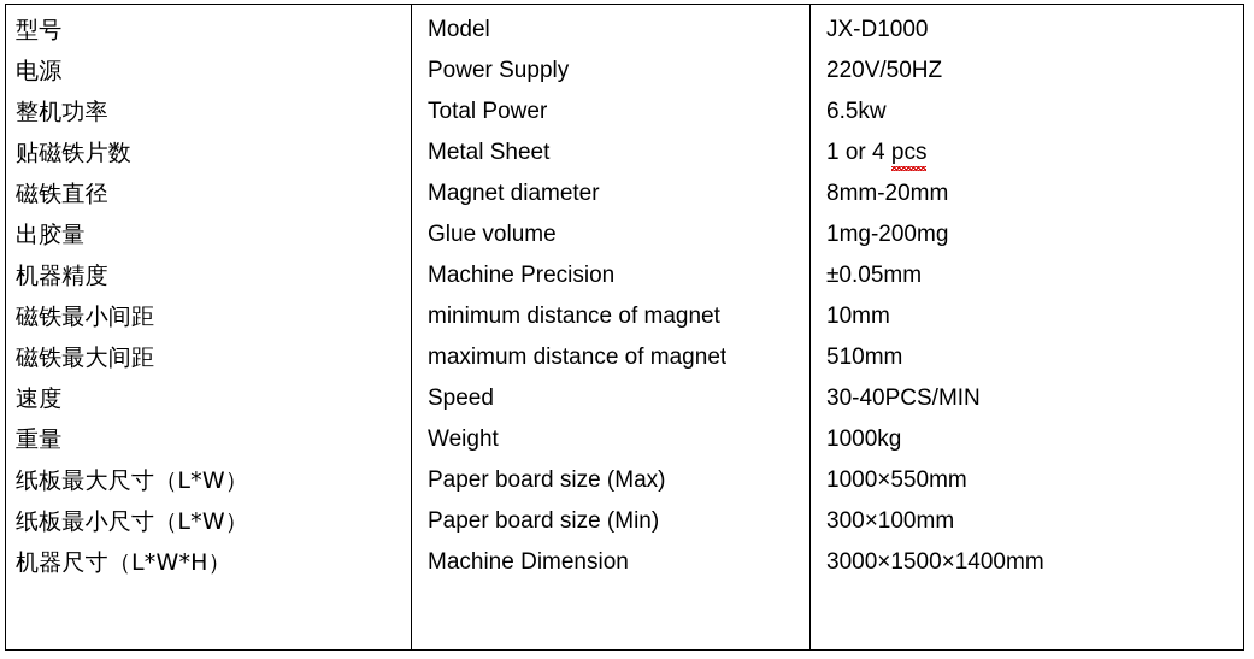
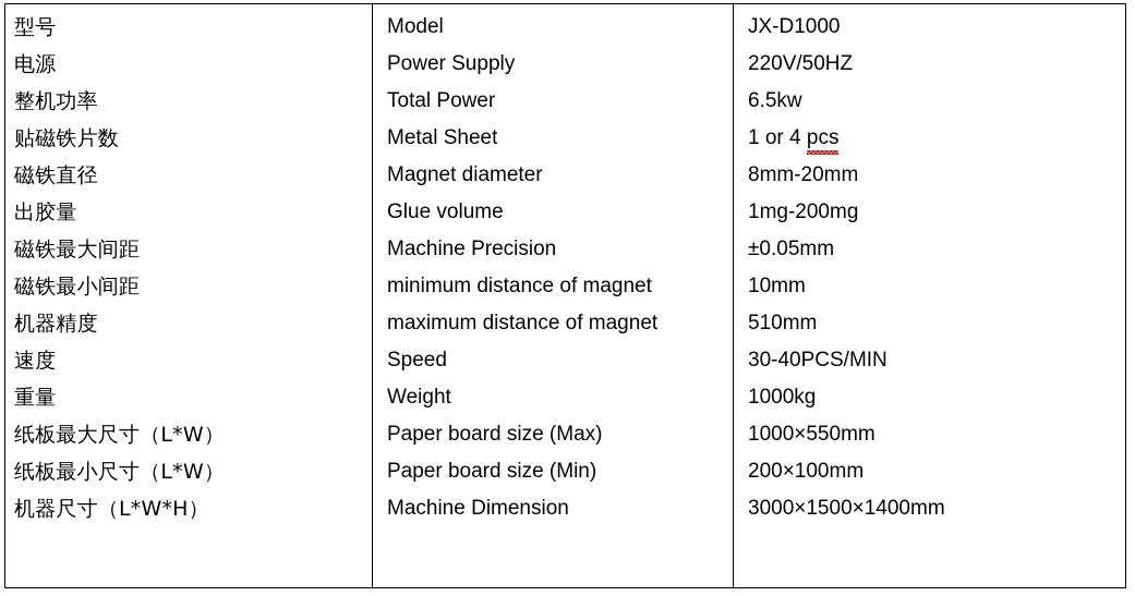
  型号
  电源
  整机功率
  贴磁铁片数
  磁铁直径
  出胶量
- 机器精度
+ 磁铁最大间距
  磁铁最小间距
- 磁铁最大间距
+ 机器精度
  速度
  重量
  纸板最大尺寸（L*W）
  纸板最小尺寸（L*W）
  机器尺寸（L*W*H）
  Model
  Power Supply
  Total Power
  Metal Sheet
  Magnet diameter
  Glue volume
  Machine Precision
  minimum distance of magnet
  maximum distance of magnet
  Speed
  Weight
  Paper board size (Max)
  Paper board size (Min)
  Machine Dimension
  JX-D1000
  220V/50HZ
  6.5kw
  1 or 4 pcs
  8mm-20mm
  1mg-200mg
  ±0.05mm
  10mm
  510mm
  30-40PCS/MIN
  1000kg
  1000×550mm
- 300×100mm
+ 200×100mm
  3000×1500×1400mm
